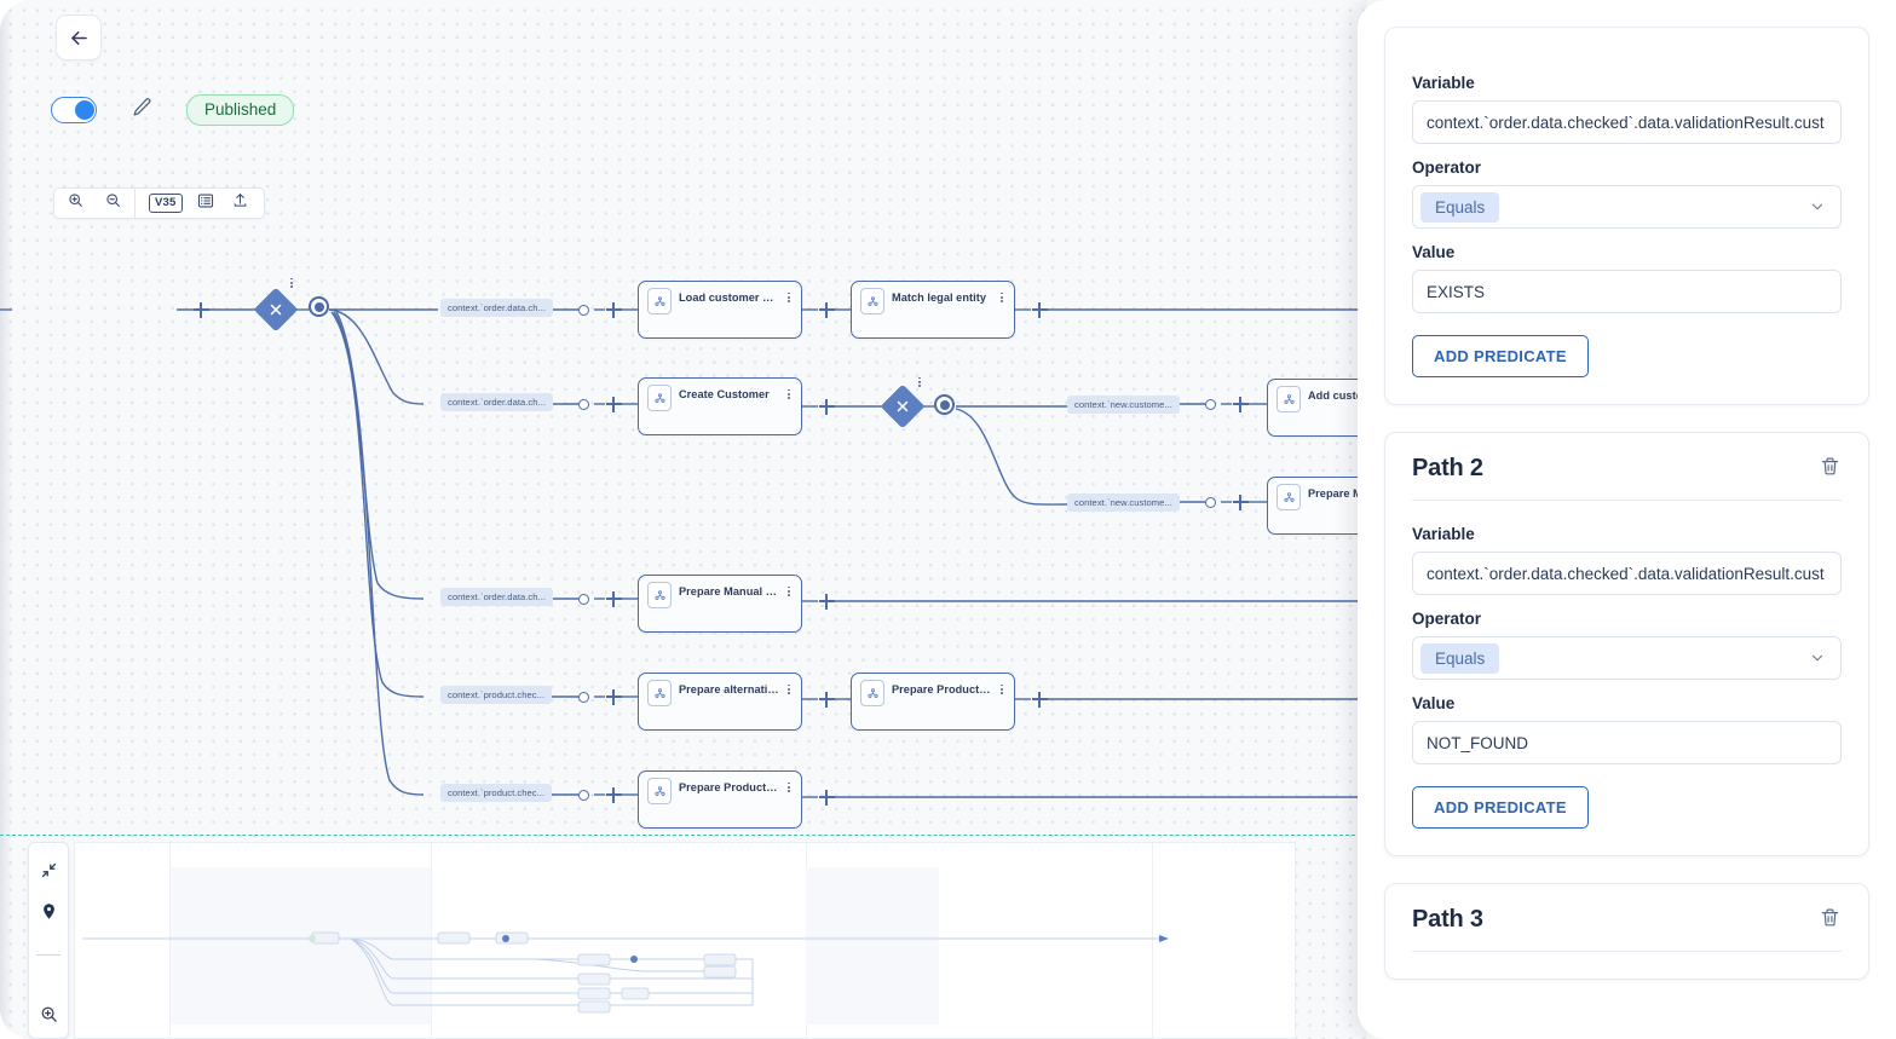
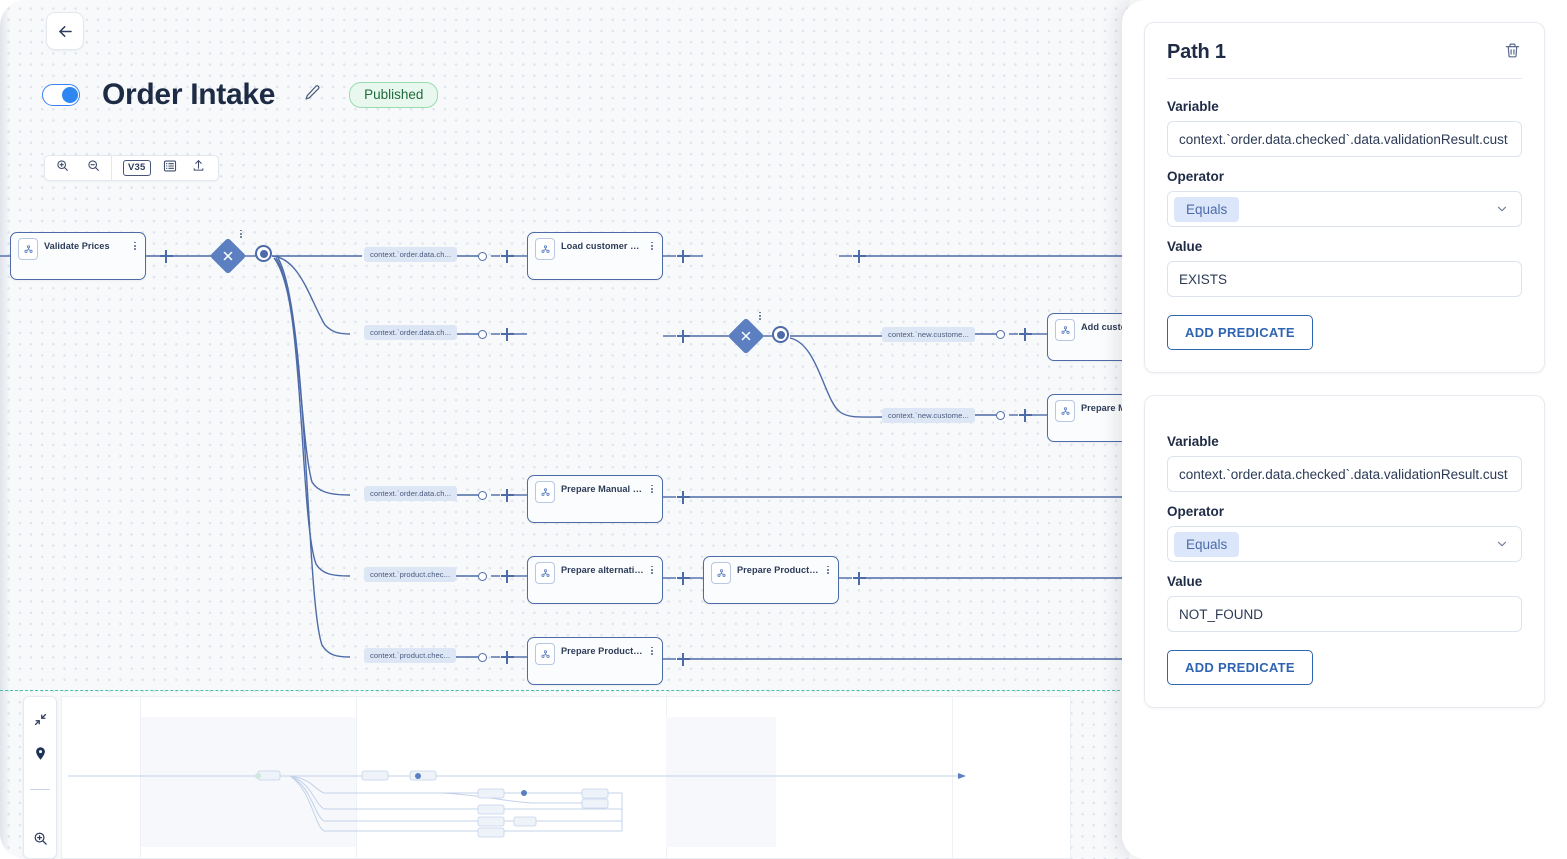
+ Order Intake
  Published
  V35
  context.`order.data.ch...
  context.`order.data.ch...
  context.`new.custome...
  context.`new.custome...
  context.`order.data.ch...
  context.`product.chec...
  context.`product.chec...
+ Validate Prices
  Load customer dat
- Match legal entity
- Create Customer
  Prepare Manual Cu
  Prepare alternative
  Prepare Product D
  Prepare Product D
+ Path 1
  Variable
  context.`order.data.checked`.data.validationResult.cust
  Operator
  Equals
  Value
  EXISTS ADD PREDICATE
- Path 2
  Variable
  context.`order.data.checked`.data.validationResult.cust
  Operator
  Equals
  Value
  NOT_FOUND ADD PREDICATE
- Path 3
